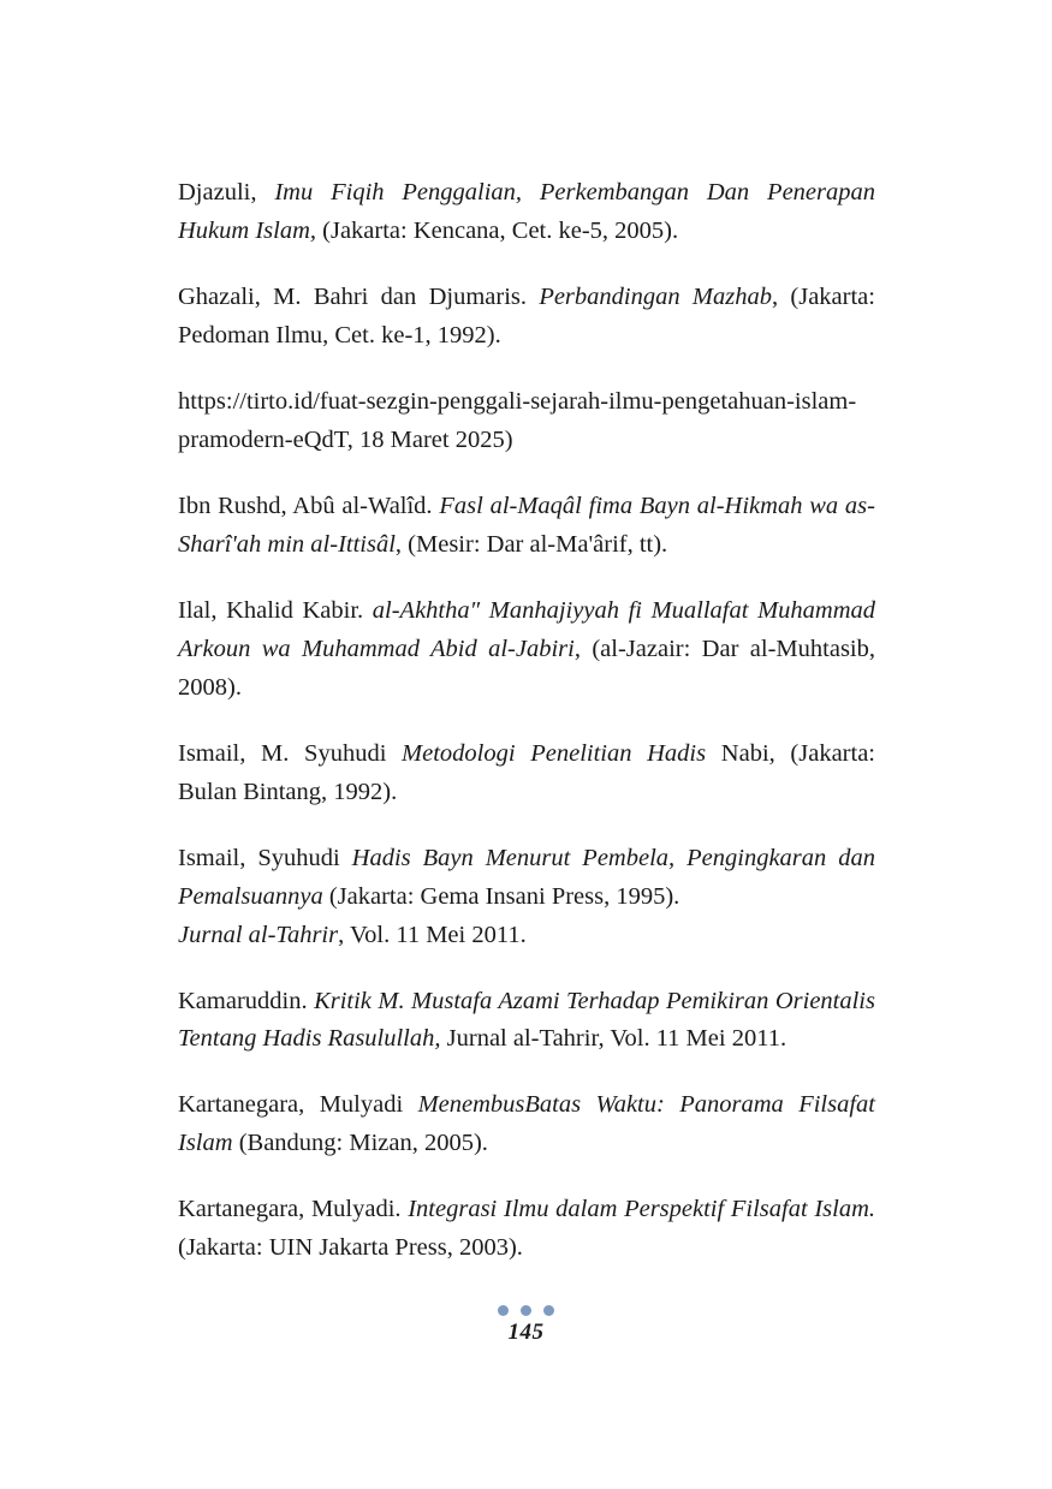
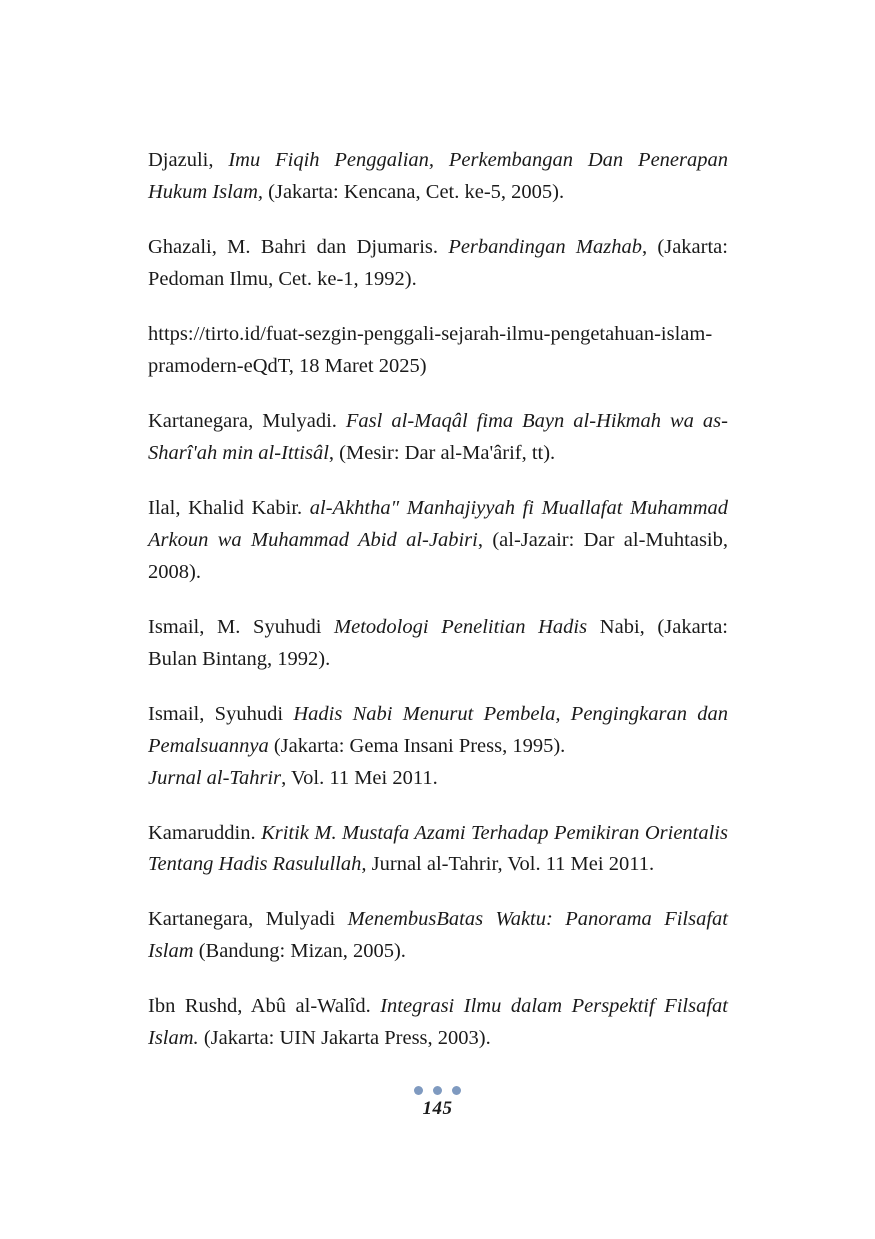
  Djazuli, Imu Fiqih Penggalian, Perkembangan Dan Penerapan Hukum Islam, (Jakarta: Kencana, Cet. ke-5, 2005).
  Ghazali, M. Bahri dan Djumaris. Perbandingan Mazhab, (Jakarta: Pedoman Ilmu, Cet. ke-1, 1992).
  https://tirto.id/fuat-sezgin-penggali-sejarah-ilmu-pengetahuan-islam-pramodern-eQdT, 18 Maret 2025)
- Ibn Rushd, Abû al-Walîd. Fasl al-Maqâl fima Bayn al-Hikmah wa as-Sharî'ah min al-Ittisâl, (Mesir: Dar al-Ma'ârif, tt).
+ Kartanegara, Mulyadi. Fasl al-Maqâl fima Bayn al-Hikmah wa as-Sharî'ah min al-Ittisâl, (Mesir: Dar al-Ma'ârif, tt).
  Ilal, Khalid Kabir. al-Akhtha″ Manhajiyyah fi Muallafat Muhammad Arkoun wa Muhammad Abid al-Jabiri, (al-Jazair: Dar al-Muhtasib, 2008).
  Ismail, M. Syuhudi Metodologi Penelitian Hadis Nabi, (Jakarta: Bulan Bintang, 1992).
- Ismail, Syuhudi Hadis Bayn Menurut Pembela, Pengingkaran dan Pemalsuannya (Jakarta: Gema Insani Press, 1995).
+ Ismail, Syuhudi Hadis Nabi Menurut Pembela, Pengingkaran dan Pemalsuannya (Jakarta: Gema Insani Press, 1995).
  Jurnal al-Tahrir, Vol. 11 Mei 2011.
  Kamaruddin. Kritik M. Mustafa Azami Terhadap Pemikiran Orientalis Tentang Hadis Rasulullah, Jurnal al-Tahrir, Vol. 11 Mei 2011.
  Kartanegara, Mulyadi MenembusBatas Waktu: Panorama Filsafat Islam (Bandung: Mizan, 2005).
- Kartanegara, Mulyadi. Integrasi Ilmu dalam Perspektif Filsafat Islam. (Jakarta: UIN Jakarta Press, 2003).
+ Ibn Rushd, Abû al-Walîd. Integrasi Ilmu dalam Perspektif Filsafat Islam. (Jakarta: UIN Jakarta Press, 2003).
  145
